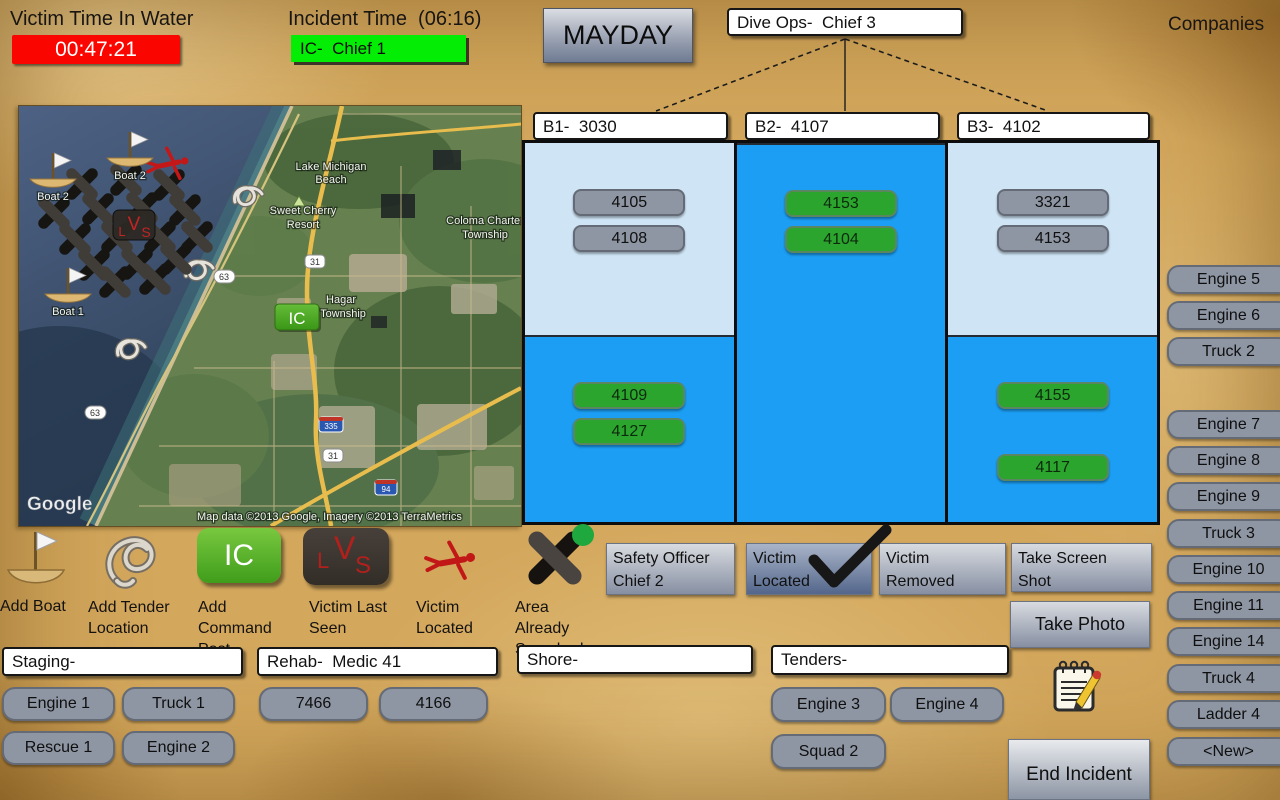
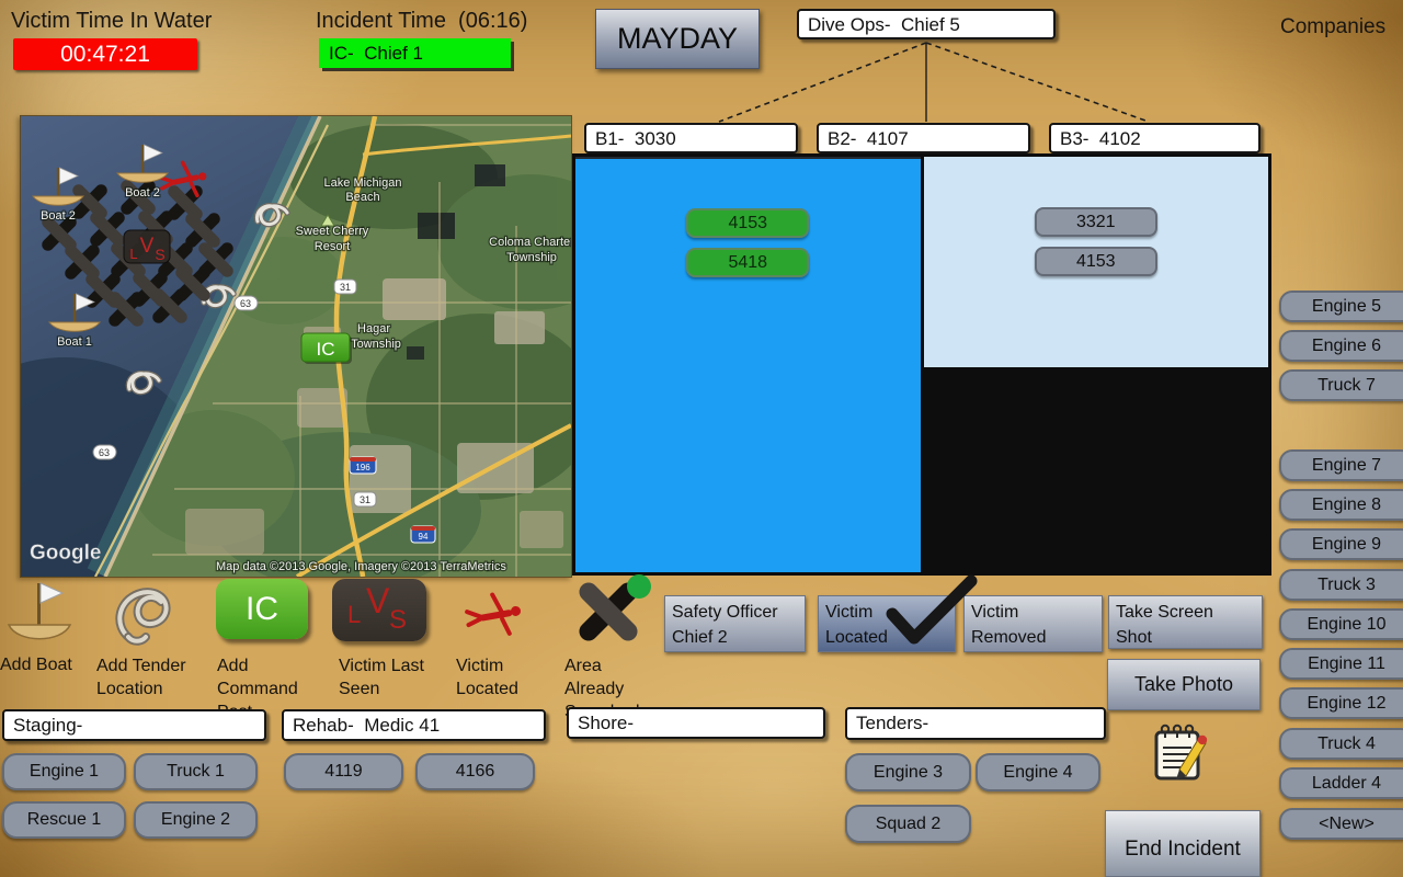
  Victim Time In Water
  00:47:21
  Incident Time (06:16)
  IC- Chief 1
  MAYDAY
- Dive Ops- Chief 3
+ Dive Ops- Chief 5
  Companies
  Lake Michigan
  Beach
  Sweet Cherry
  Resort
  Coloma Charte
  Township
  Hagar
  Township
  31
  63
  63
  31
- 335
+ 196
  94
  L
  V
  S
  Boat 2
  Boat 2
  Boat 1
  IC
  Google
  Map data ©2013 Google, Imagery ©2013 TerraMetrics
  B1- 3030
  B2- 4107
  B3- 4102
- 4105
- 4108
- 4109
- 4127
  4153
- 4104
+ 5418
  3321
  4153
- 4155
- 4117
  Engine 5
  Engine 6
- Truck 2
+ Truck 7
  Engine 7
  Engine 8
  Engine 9
  Truck 3
  Engine 10
  Engine 11
- Engine 14
+ Engine 12
  Truck 4
  Ladder 4
  <New>
  Add Boat
  Add Tender
  Location
  IC
  Add
  Command
  V
  L
  S
  Victim Last
  Seen
  Victim
  Located
  Area
  Already
  Safety Officer
  Chief 2
  Victim
  Located
  Victim
  Removed
  Take Screen
  Shot
  Take Photo
  Staging-
  Engine 1
  Truck 1
  Rescue 1
  Engine 2
  Rehab- Medic 41
- 7466
+ 4119
  4166
  Shore-
  Tenders-
  Engine 3
  Engine 4
  Squad 2
  End Incident
